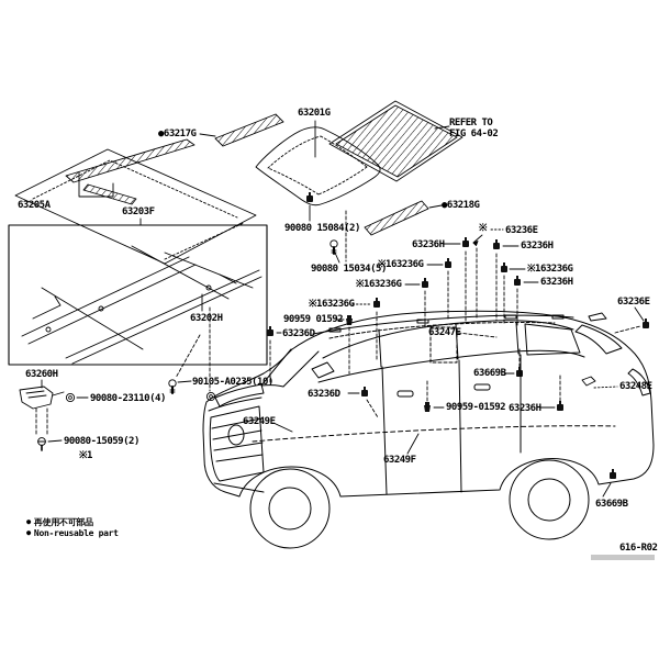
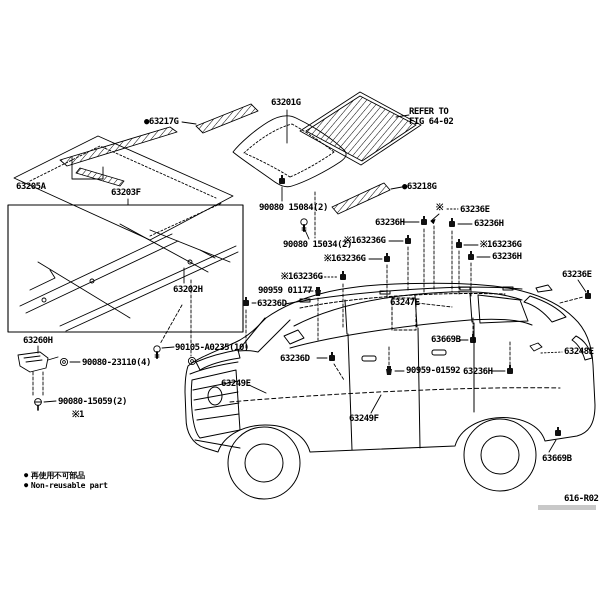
  ●63217G
  63201G
  REFER TO
  FIG 64-02
  ●63218G
  63205A
  63203F
  90080 15084(2)
- 90080 15034(5)
+ 90080 15034(2)
  63202H
  63260H
  90080-23110(4)
  90105-A0235(10)
  90080-15059(2)
  ※1
  ※
  63236E
  63236H
  63236H
  ※163236G
  ※163236G
  ※163236G
  63236H
  ※163236G
- 90959 01592
+ 90959 01177
  63236D
  63247E
  63236D
  63249E
  63669B
  90959-01592
  63236H
  63249F
  63236E
  63248E
  63669B
  616-R02
  ●
  再使用不可部品
  ●
  Non-reusable part
